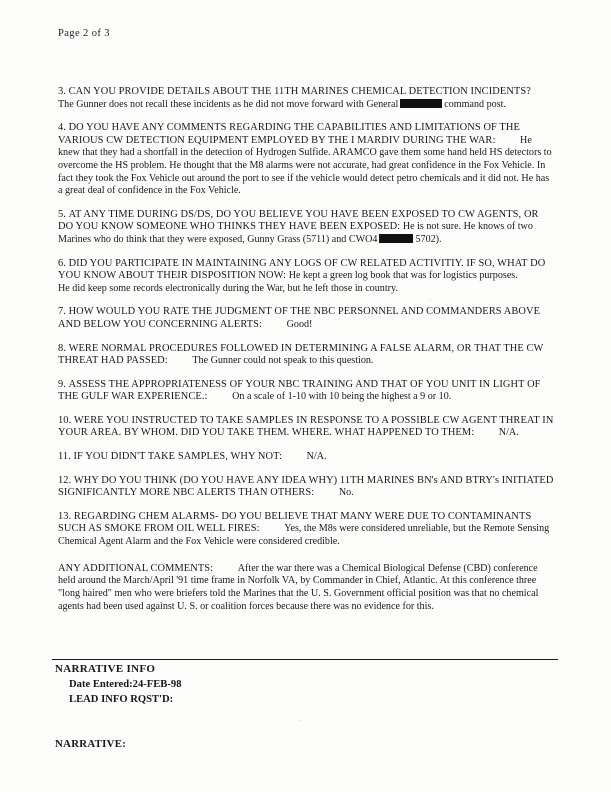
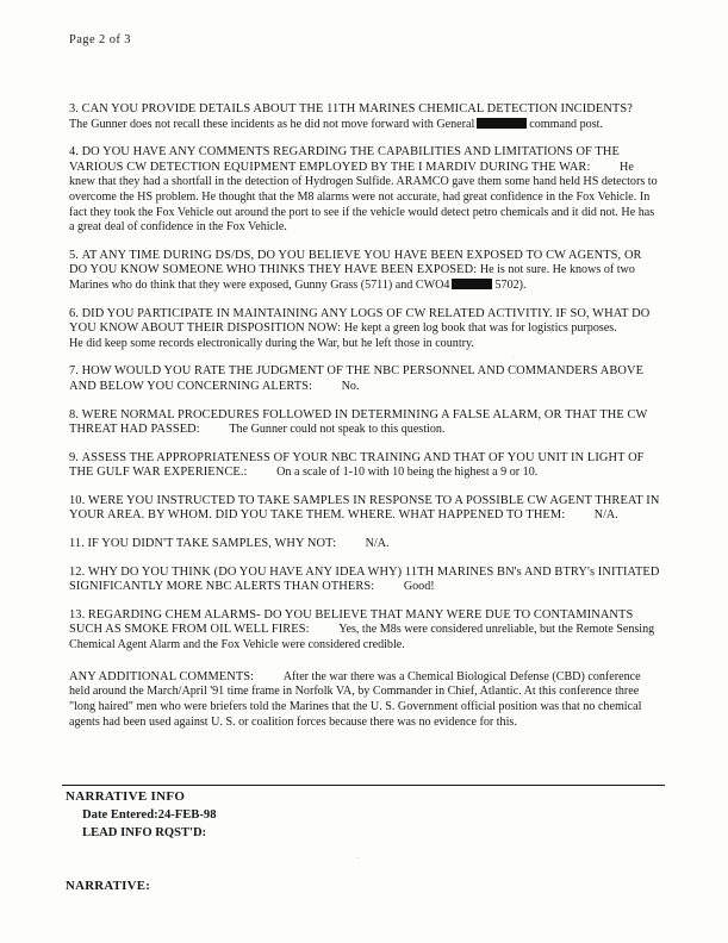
  Page 2 of 3
  3. CAN YOU PROVIDE DETAILS ABOUT THE 11TH MARINES CHEMICAL DETECTION INCIDENTS?
  The Gunner does not recall these incidents as he did not move forward with General command post.
  4. DO YOU HAVE ANY COMMENTS REGARDING THE CAPABILITIES AND LIMITATIONS OF THE VARIOUS CW DETECTION EQUIPMENT EMPLOYED BY THE I MARDIV DURING THE WAR: He knew that they had a shortfall in the detection of Hydrogen Sulfide. ARAMCO gave them some hand held HS detectors to overcome the HS problem. He thought that the M8 alarms were not accurate, had great confidence in the Fox Vehicle. In fact they took the Fox Vehicle out around the port to see if the vehicle would detect petro chemicals and it did not. He has a great deal of confidence in the Fox Vehicle.
  5. AT ANY TIME DURING DS/DS, DO YOU BELIEVE YOU HAVE BEEN EXPOSED TO CW AGENTS, OR DO YOU KNOW SOMEONE WHO THINKS THEY HAVE BEEN EXPOSED: He is not sure. He knows of two Marines who do think that they were exposed, Gunny Grass (5711) and CWO4 5702).
  6. DID YOU PARTICIPATE IN MAINTAINING ANY LOGS OF CW RELATED ACTIVITIY. IF SO, WHAT DO YOU KNOW ABOUT THEIR DISPOSITION NOW: He kept a green log book that was for logistics purposes.
  He did keep some records electronically during the War, but he left those in country.
- 7. HOW WOULD YOU RATE THE JUDGMENT OF THE NBC PERSONNEL AND COMMANDERS ABOVE AND BELOW YOU CONCERNING ALERTS: Good!
+ 7. HOW WOULD YOU RATE THE JUDGMENT OF THE NBC PERSONNEL AND COMMANDERS ABOVE AND BELOW YOU CONCERNING ALERTS: No.
  8. WERE NORMAL PROCEDURES FOLLOWED IN DETERMINING A FALSE ALARM, OR THAT THE CW THREAT HAD PASSED: The Gunner could not speak to this question.
  9. ASSESS THE APPROPRIATENESS OF YOUR NBC TRAINING AND THAT OF YOU UNIT IN LIGHT OF THE GULF WAR EXPERIENCE.: On a scale of 1-10 with 10 being the highest a 9 or 10.
  10. WERE YOU INSTRUCTED TO TAKE SAMPLES IN RESPONSE TO A POSSIBLE CW AGENT THREAT IN YOUR AREA. BY WHOM. DID YOU TAKE THEM. WHERE. WHAT HAPPENED TO THEM: N/A.
  11. IF YOU DIDN'T TAKE SAMPLES, WHY NOT: N/A.
- 12. WHY DO YOU THINK (DO YOU HAVE ANY IDEA WHY) 11TH MARINES BN's AND BTRY's INITIATED SIGNIFICANTLY MORE NBC ALERTS THAN OTHERS: No.
+ 12. WHY DO YOU THINK (DO YOU HAVE ANY IDEA WHY) 11TH MARINES BN's AND BTRY's INITIATED SIGNIFICANTLY MORE NBC ALERTS THAN OTHERS: Good!
  13. REGARDING CHEM ALARMS- DO YOU BELIEVE THAT MANY WERE DUE TO CONTAMINANTS SUCH AS SMOKE FROM OIL WELL FIRES: Yes, the M8s were considered unreliable, but the Remote Sensing Chemical Agent Alarm and the Fox Vehicle were considered credible.
  ANY ADDITIONAL COMMENTS: After the war there was a Chemical Biological Defense (CBD) conference held around the March/April '91 time frame in Norfolk VA, by Commander in Chief, Atlantic. At this conference three "long haired" men who were briefers told the Marines that the U. S. Government official position was that no chemical agents had been used against U. S. or coalition forces because there was no evidence for this.
  NARRATIVE INFO
  Date Entered:24-FEB-98
  LEAD INFO RQST'D:
  NARRATIVE:
